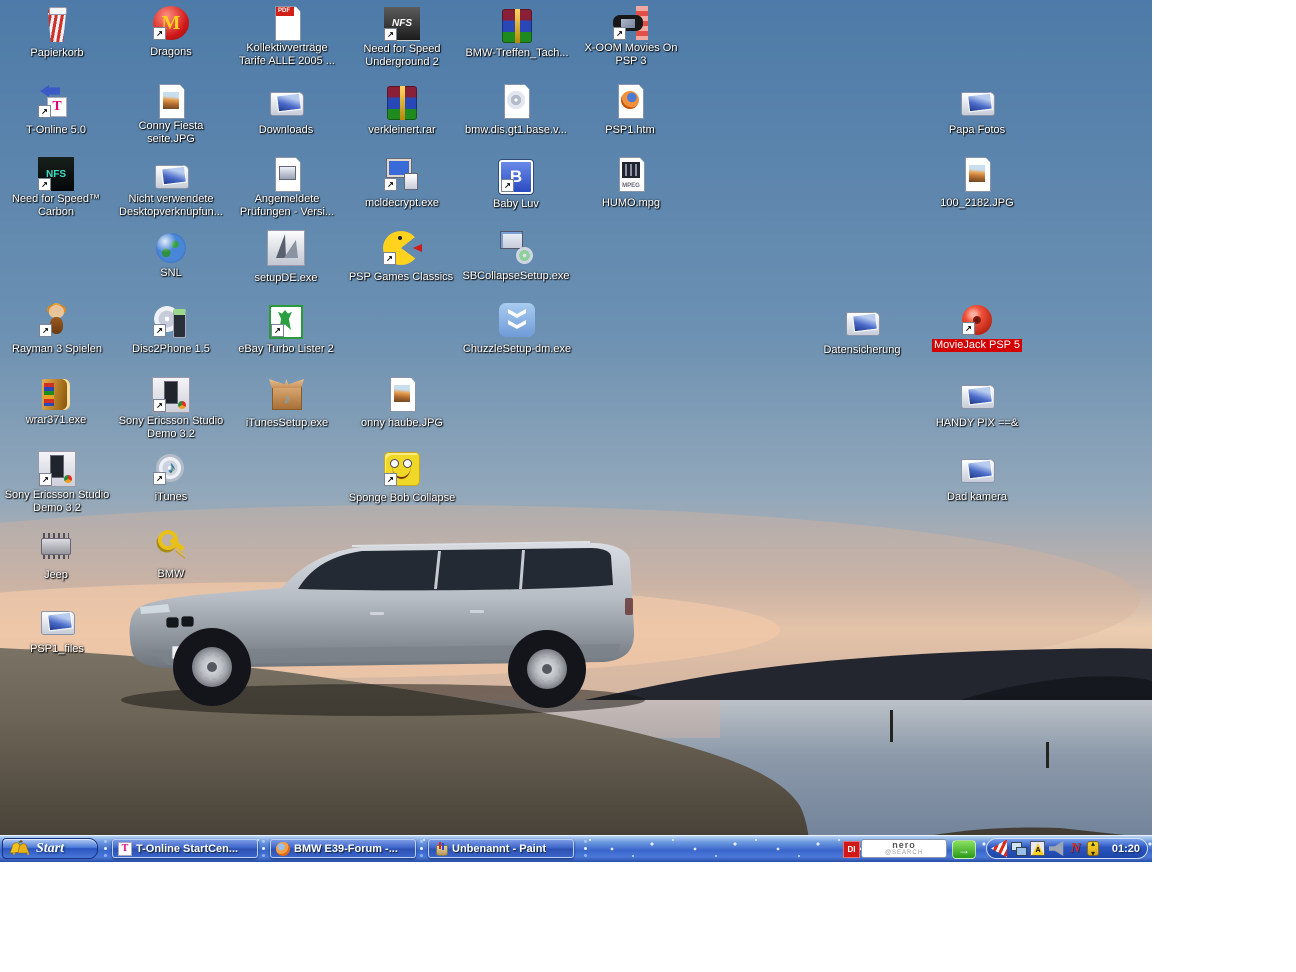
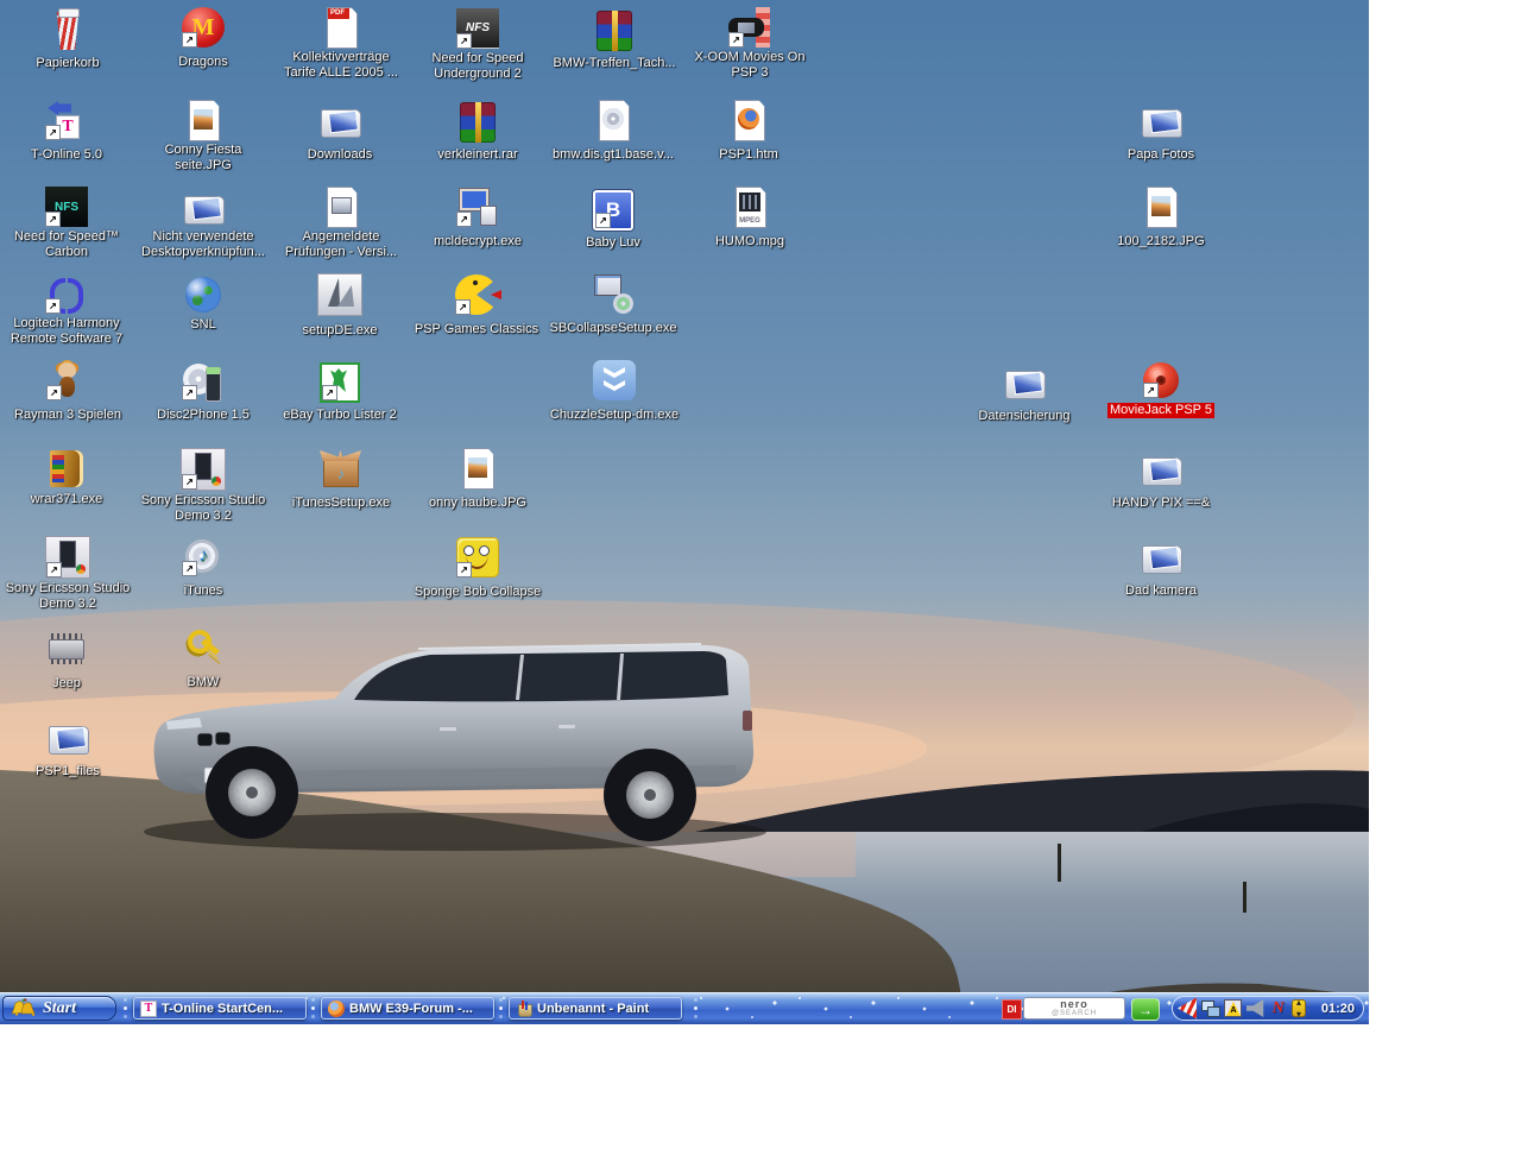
  Papierkorb
  M
  Dragons
  Kollektivverträge Tarife ALLE 2005 ...
  NFS
  Need for Speed Underground 2
  BMW-Treffen_Tach...
  X-OOM Movies On PSP 3
  T
  T-Online 5.0
  Conny Fiesta seite.JPG
  Downloads
  verkleinert.rar
  bmw.dis.gt1.base.v...
  PSP1.htm
  Papa Fotos
  NFS
  Need for Speed™ Carbon
  Nicht verwendete Desktopverknüpfun...
  Angemeldete Prüfungen - Versi...
  mcldecrypt.exe
  B
  Baby Luv
  HUMO.mpg
  100_2182.JPG
+ Logitech Harmony Remote Software 7
  SNL
  setupDE.exe
  PSP Games Classics
  SBCollapseSetup.exe
  Rayman 3 Spielen
  Disc2Phone 1.5
  eBay Turbo Lister 2
  ChuzzleSetup-dm.exe
  Datensicherung
  MovieJack PSP 5
  wrar371.exe
  Sony Ericsson Studio Demo 3.2
  ♪
  iTunesSetup.exe
  onny haube.JPG
  HANDY PIX ==&
  Sony Ericsson Studio Demo 3.2
  ♪
  iTunes
  Sponge Bob Collapse
  Dad kamera
  Jeep
  BMW
  PSP1_files
  Start
  DI
  nero
  01:20
  T-Online StartCen...
  BMW E39-Forum -...
  Unbenannt - Paint
